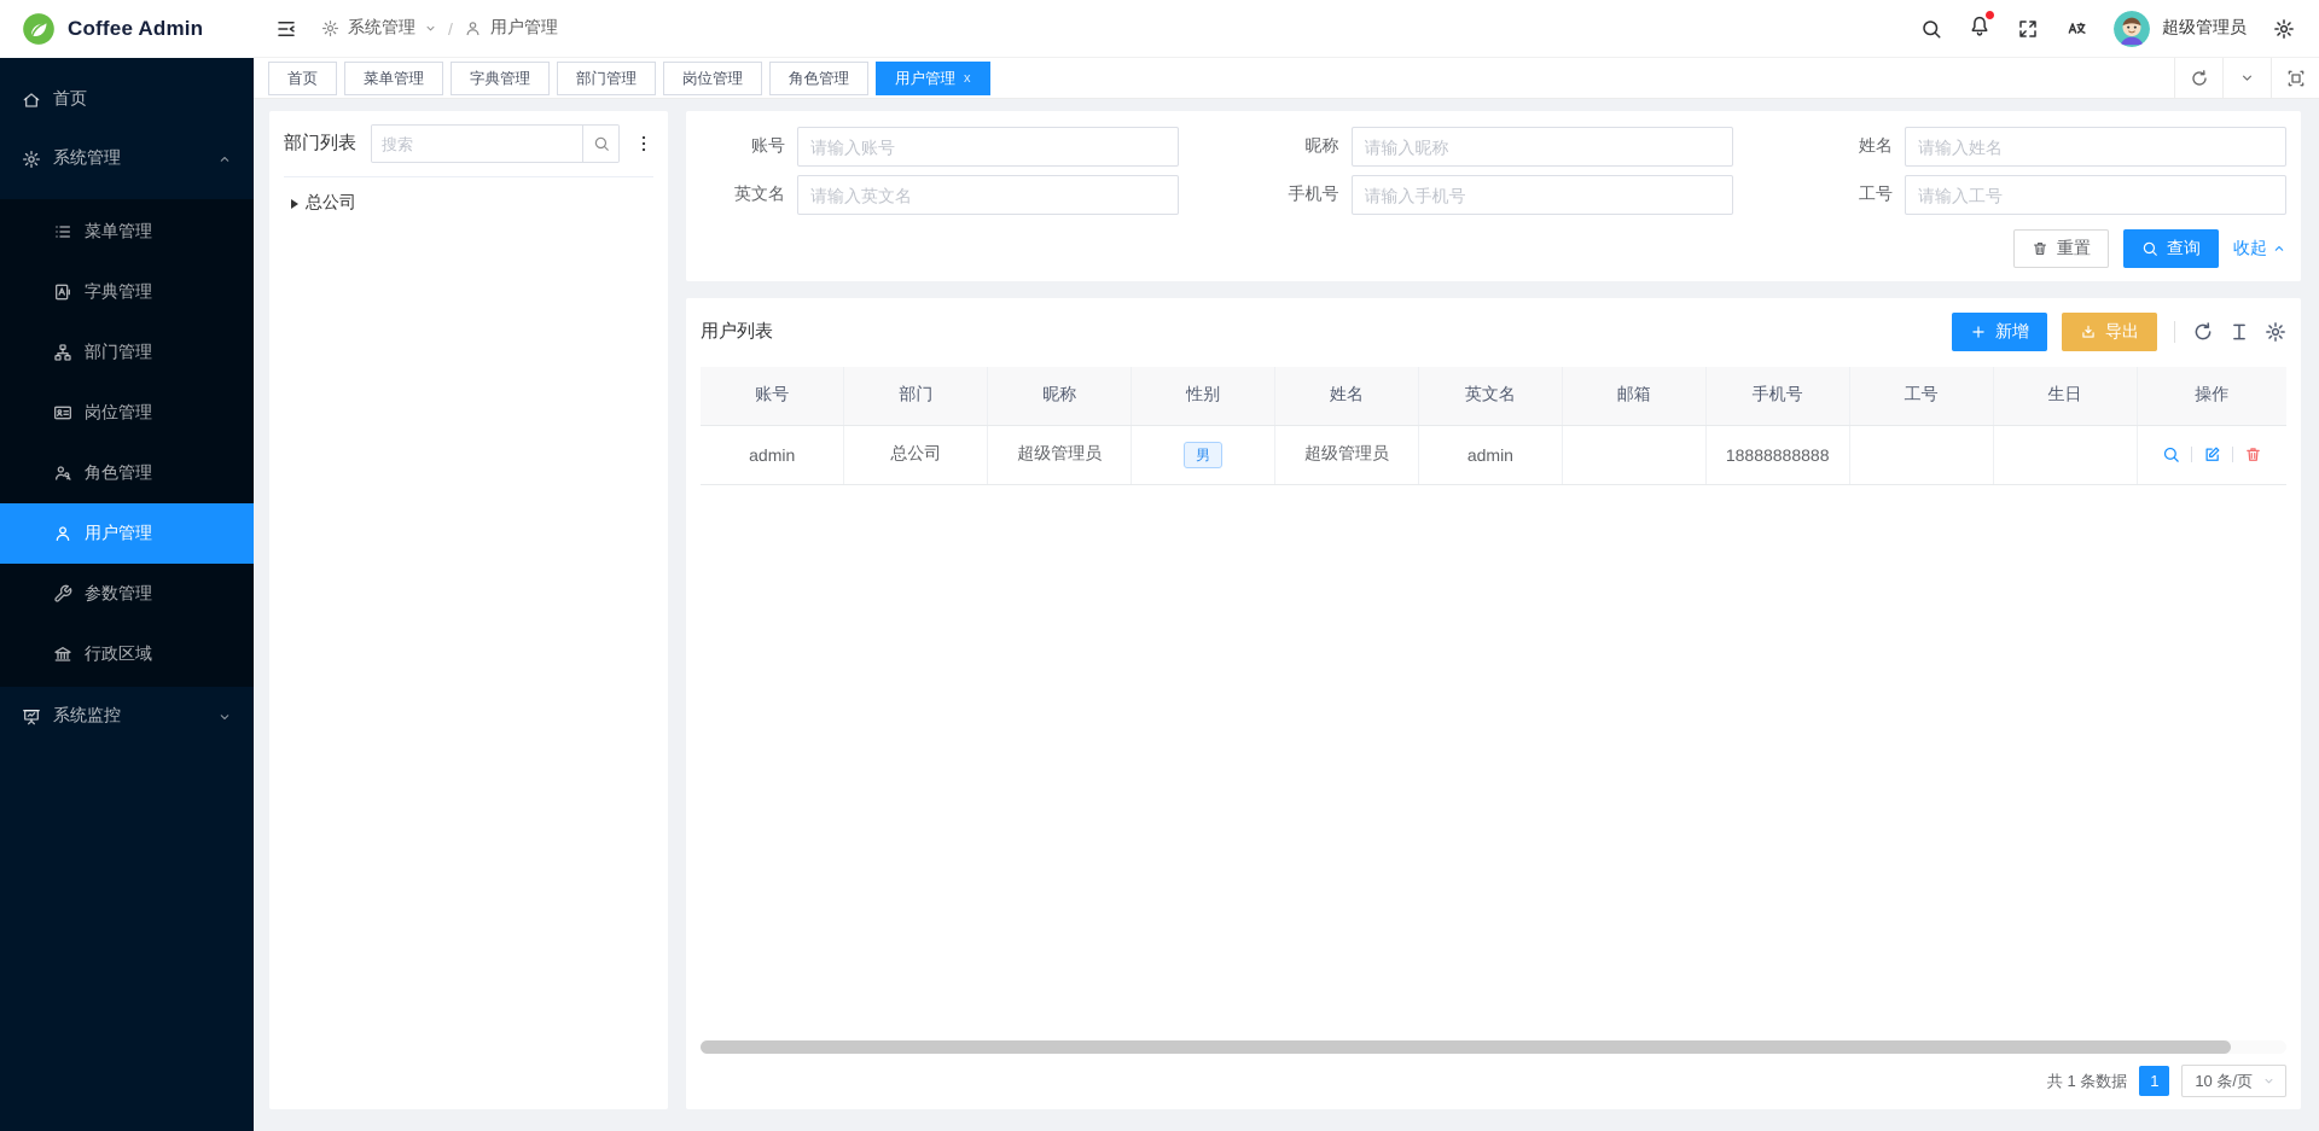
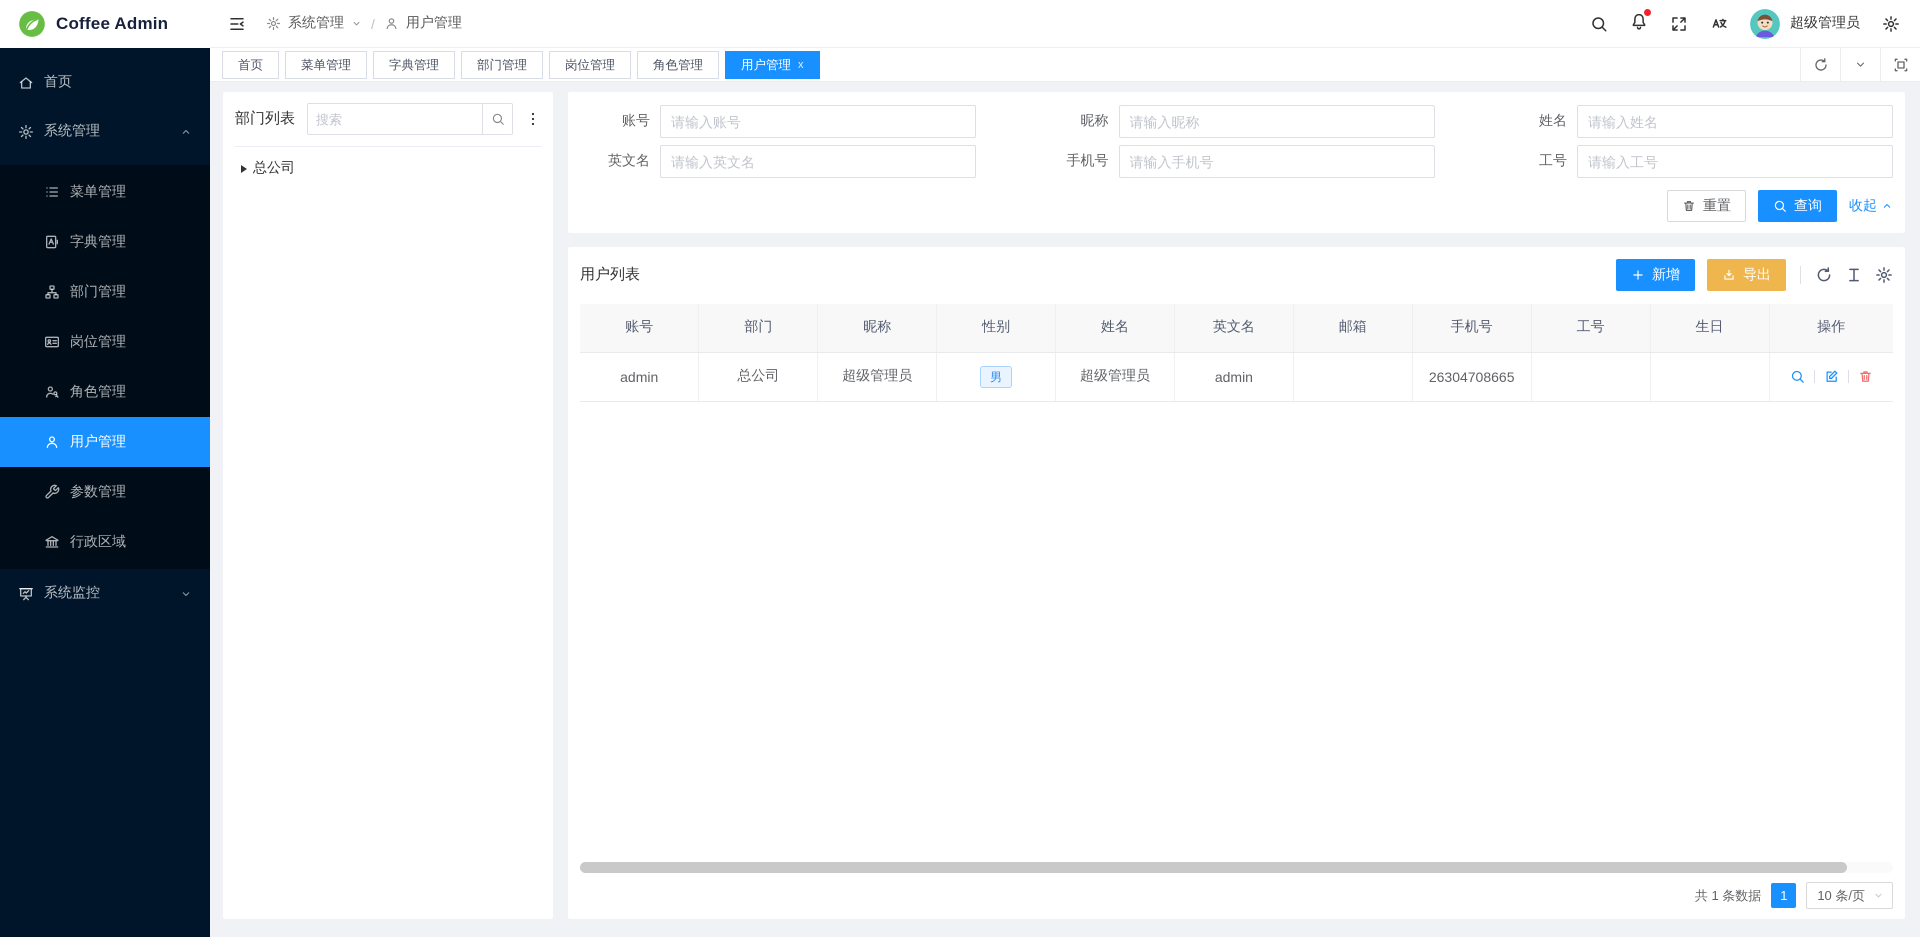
  Coffee Admin
  首页
  系统管理
  菜单管理
  字典管理
  部门管理
  岗位管理
  角色管理
  用户管理
  参数管理
  行政区域
  系统监控
  系统管理
  /
  用户管理
  超级管理员
  首页
  菜单管理
  字典管理
  部门管理
  岗位管理
  角色管理
  用户管理
  x
  部门列表
  搜索
  总公司
  账号
  请输入账号
  昵称
  请输入昵称
  姓名
  请输入姓名
  英文名
  请输入英文名
  手机号
  请输入手机号
  工号
  请输入工号
  重置
  查询
  收起
  用户列表
  新增
  导出
  账号	部门	昵称	性别	姓名	英文名	邮箱	手机号	工号	生日	操作
- admin	总公司	超级管理员	男	超级管理员	admin		18888888888
+ admin	总公司	超级管理员	男	超级管理员	admin		26304708665
  共 1 条数据
  1
  10 条/页
